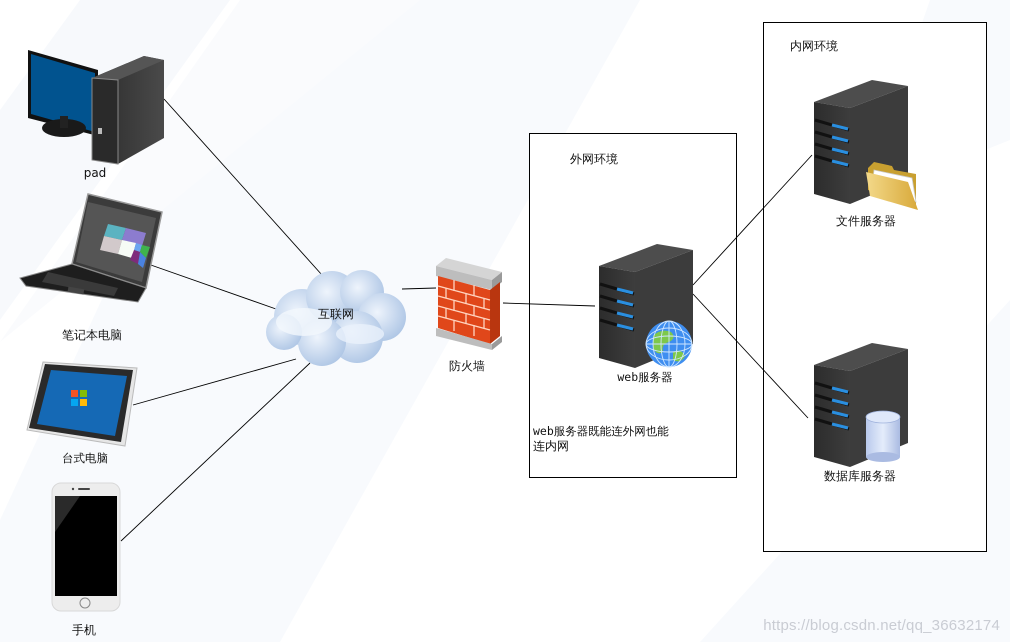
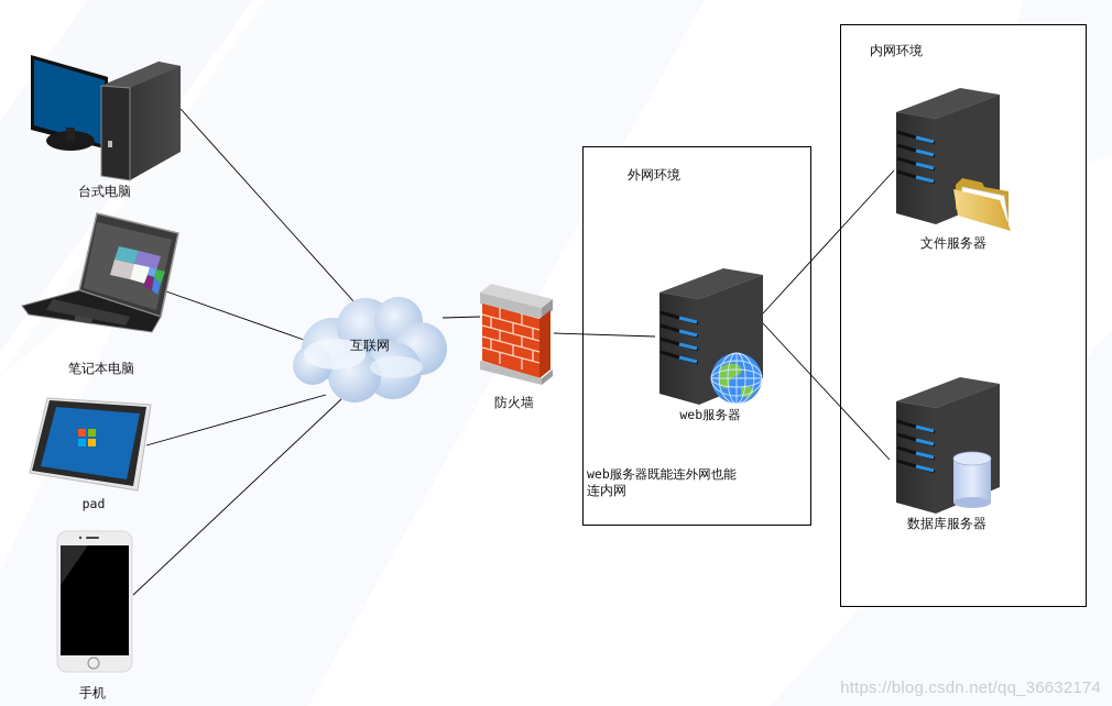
  外网环境
  内网环境
- pad
+ 台式电脑
  笔记本电脑
- 台式电脑
+ pad
  手机
  互联网
  防火墙
  web服务器
  web服务器既能连外网也能
  连内网
  文件服务器
  数据库服务器
  https://blog.csdn.net/qq_36632174
